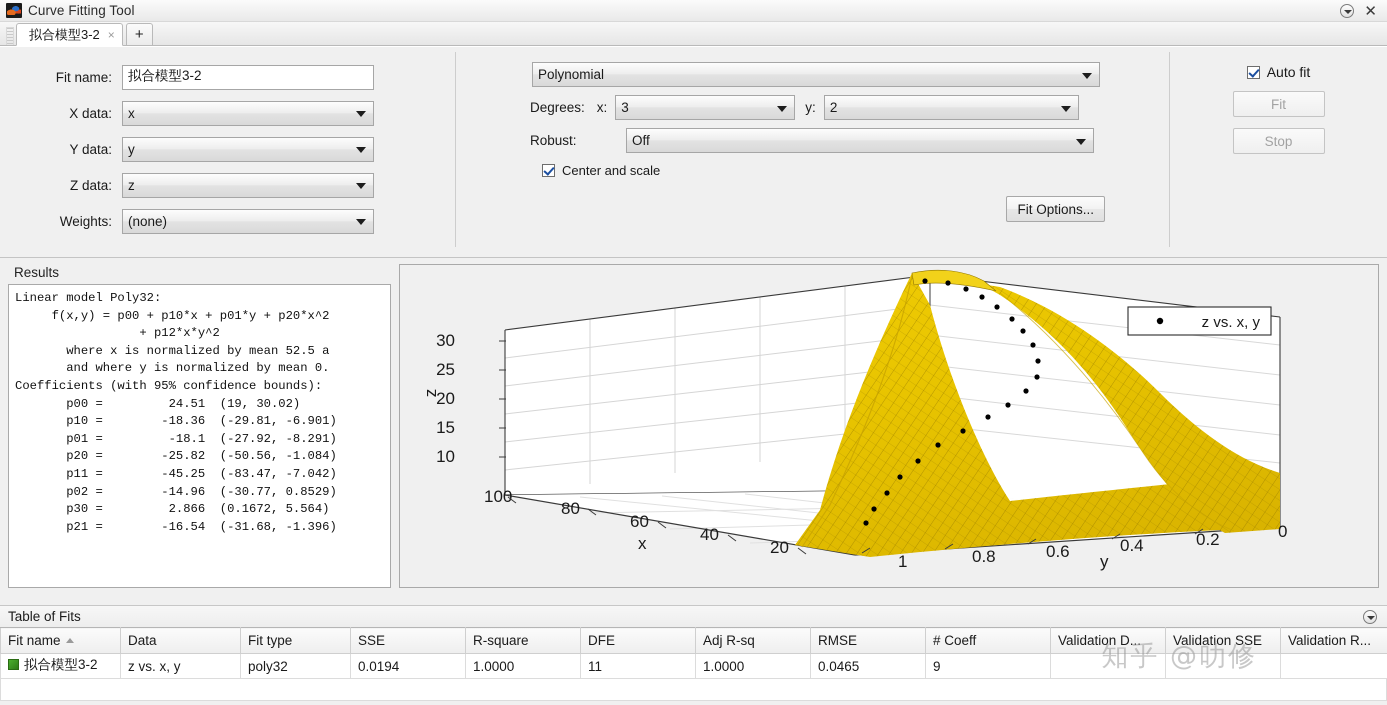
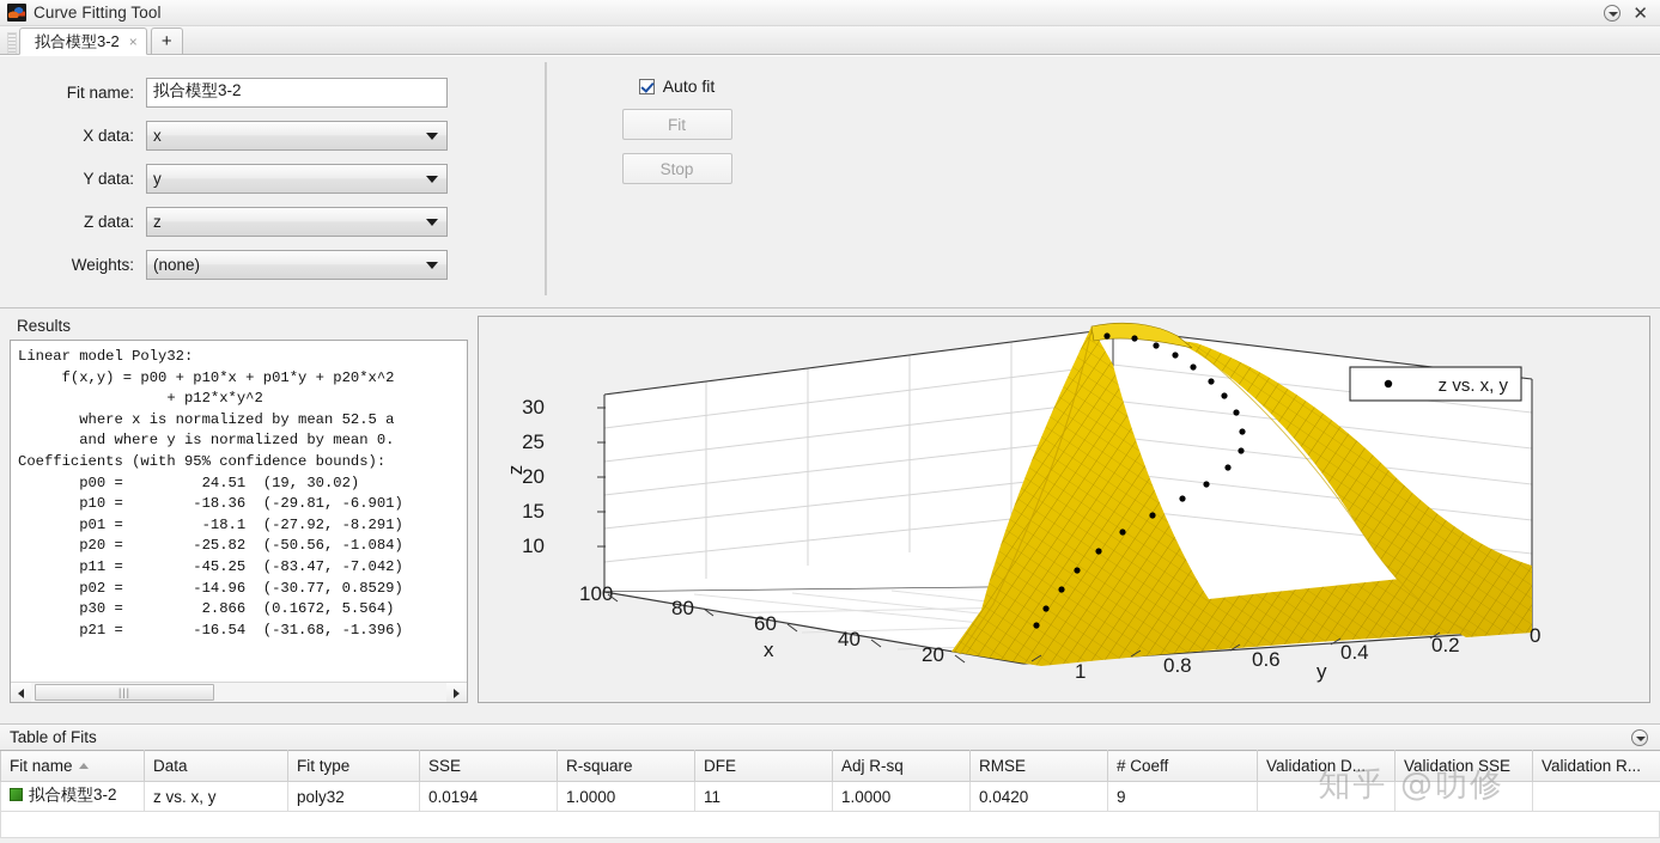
  Curve Fitting Tool
  ✕
  拟合模型3-2
  ×
  +
  Fit name:
  拟合模型3-2
  X data:
  x
  Y data:
  y
  Z data:
  z
  Weights:
  (none)
- Polynomial
- Degrees:
- x:
- 3
- y:
- 2
- Robust:
- Off
- Center and scale
- Fit Options...
  Auto fit
  Fit
  Stop
  Results
  Linear model Poly32:
  f(x,y) = p00 + p10*x + p01*y + p20*x^2
  + p12*x*y^2
  where x is normalized by mean 52.5 a
  and where y is normalized by mean 0.
  Coefficients (with 95% confidence bounds):
  p00 = 24.51 (19, 30.02)
  p10 = -18.36 (-29.81, -6.901)
  p01 = -18.1 (-27.92, -8.291)
  p20 = -25.82 (-50.56, -1.084)
  p11 = -45.25 (-83.47, -7.042)
  p02 = -14.96 (-30.77, 0.8529)
  p30 = 2.866 (0.1672, 5.564)
  p21 = -16.54 (-31.68, -1.396)
+ |||
  30
  25
  20
  15
  10
  100
  80
  60
  40
  20
  x
  1
  0.8
  0.6
  0.4
  0.2
  0
  y
  z vs. x, y
  Table of Fits
  Fit name	Data	Fit type	SSE	R-square	DFE	Adj R-sq	RMSE	# Coeff	Validation D...	Validation SSE	Validation R...
- 拟合模型3-2	z vs. x, y	poly32	0.0194	1.0000	11	1.0000	0.0465	9
+ 拟合模型3-2	z vs. x, y	poly32	0.0194	1.0000	11	1.0000	0.0420	9
  知乎 @叻修
